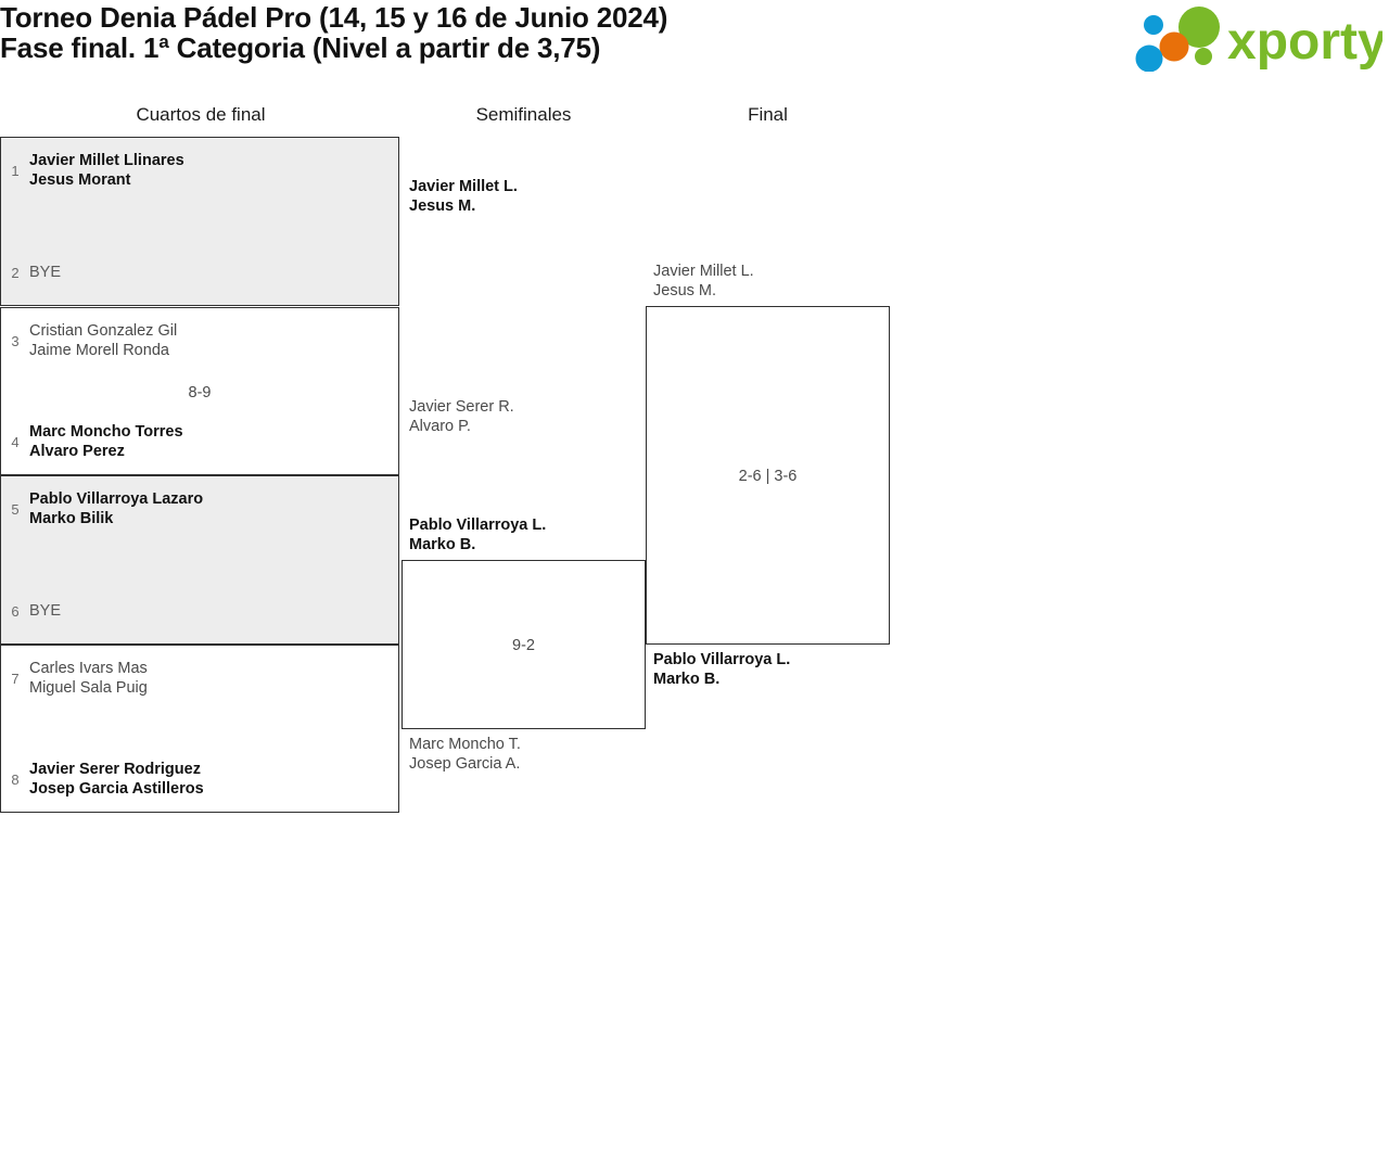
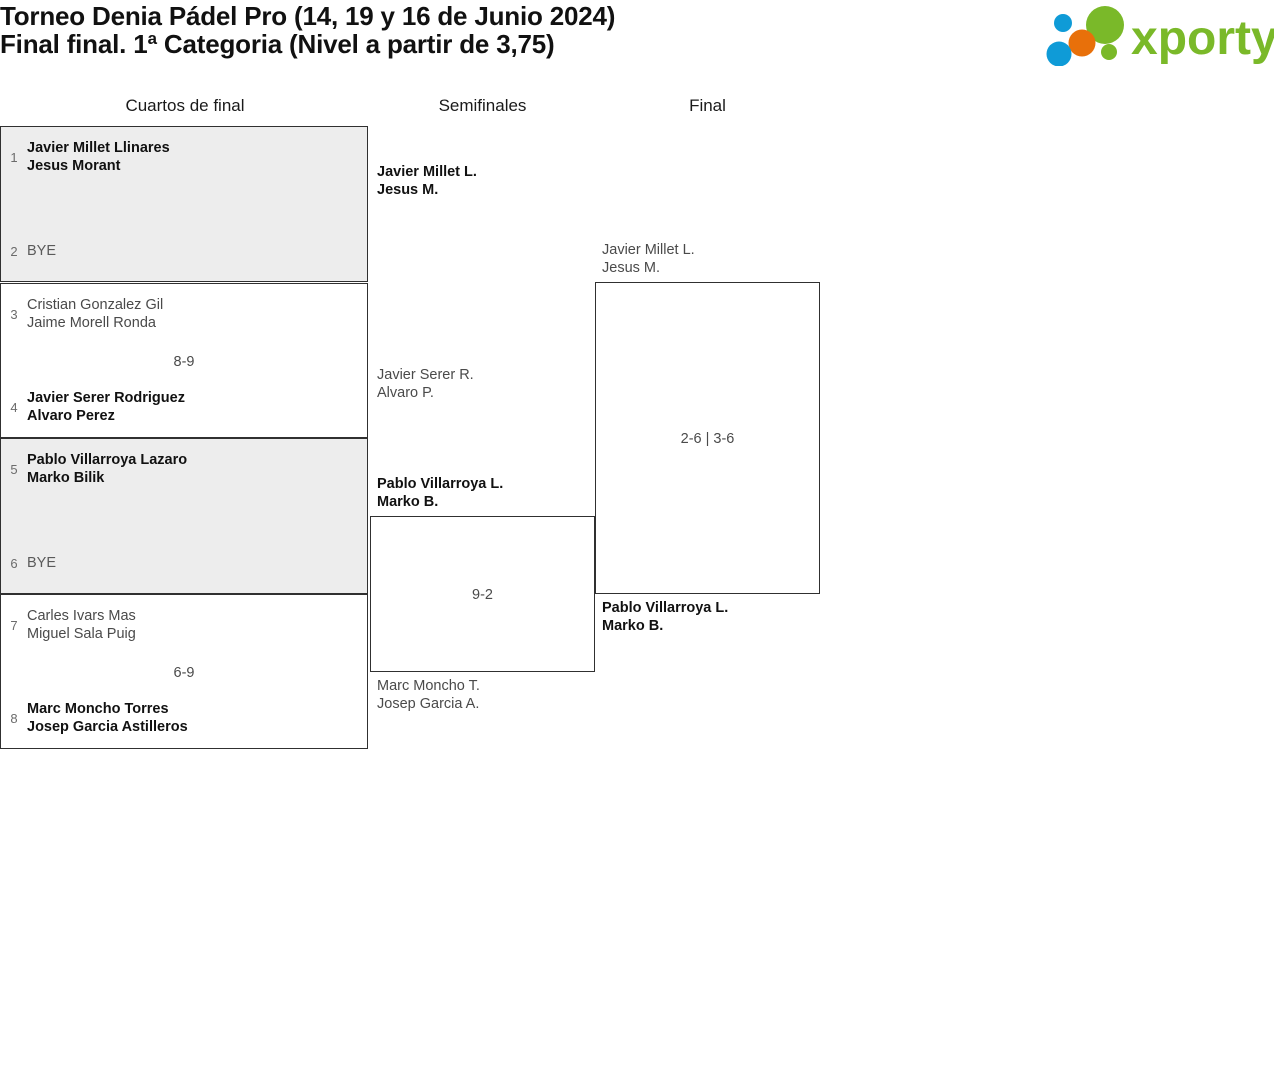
- Torneo Denia Pádel Pro (14, 15 y 16 de Junio 2024)
+ Torneo Denia Pádel Pro (14, 19 y 16 de Junio 2024)
- Fase final. 1ª Categoria (Nivel a partir de 3,75)
+ Final final. 1ª Categoria (Nivel a partir de 3,75)
  xporty
  Cuartos de final
  Semifinales
  Final
  1
  Javier Millet Llinares
  Jesus Morant
  2
  BYE
  3
  Cristian Gonzalez Gil
  Jaime Morell Ronda
  4
- Marc Moncho Torres
+ Javier Serer Rodriguez
  Alvaro Perez
  8-9
  5
  Pablo Villarroya Lazaro
  Marko Bilik
  6
  BYE
  7
  Carles Ivars Mas
  Miguel Sala Puig
  8
- Javier Serer Rodriguez
+ Marc Moncho Torres
  Josep Garcia Astilleros
+ 6-9
  Javier Millet L.
  Jesus M.
  Javier Serer R.
  Alvaro P.
  9-2
  Pablo Villarroya L.
  Marko B.
  Marc Moncho T.
  Josep Garcia A.
  2-6 | 3-6
  Javier Millet L.
  Jesus M.
  Pablo Villarroya L.
  Marko B.
